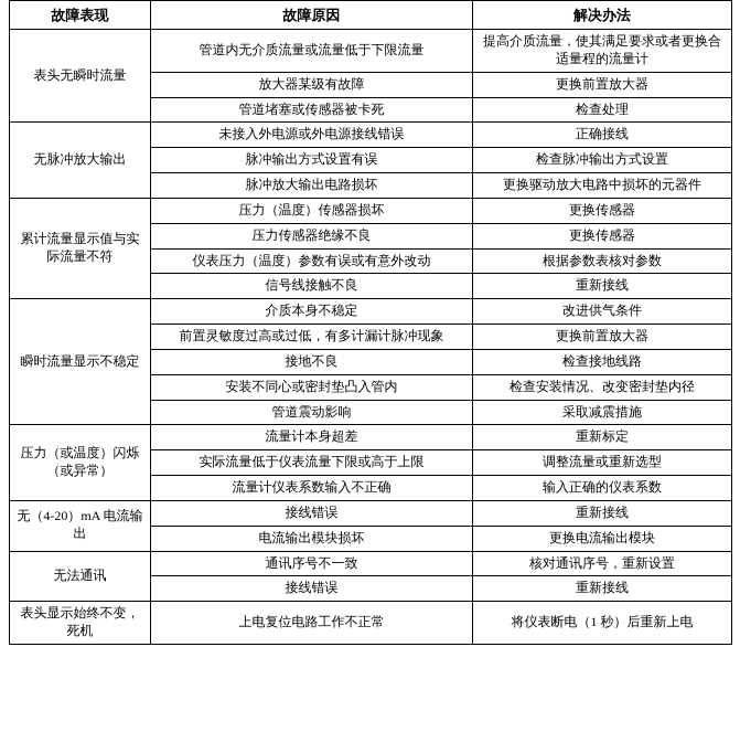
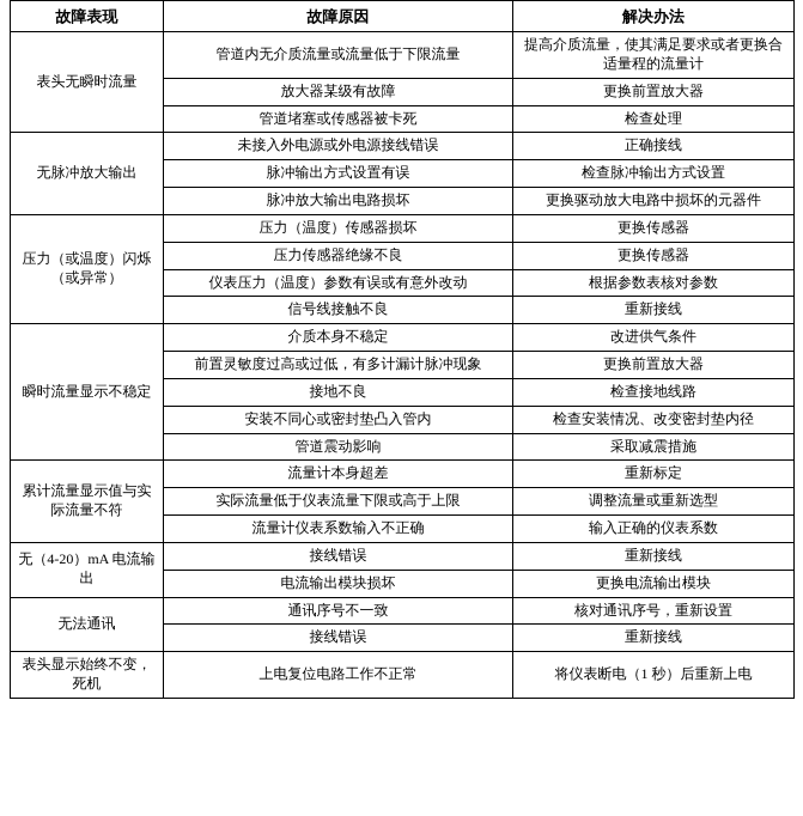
  故障表现	故障原因	解决办法
  表头无瞬时流量	管道内无介质流量或流量低于下限流量	提高介质流量，使其满足要求或者更换合适量程的流量计
  放大器某级有故障	更换前置放大器
  管道堵塞或传感器被卡死	检查处理
  无脉冲放大输出	未接入外电源或外电源接线错误	正确接线
  脉冲输出方式设置有误	检查脉冲输出方式设置
  脉冲放大输出电路损坏	更换驱动放大电路中损坏的元器件
- 累计流量显示值与实际流量不符	压力（温度）传感器损坏	更换传感器
+ 压力（或温度）闪烁（或异常）	压力（温度）传感器损坏	更换传感器
  压力传感器绝缘不良	更换传感器
  仪表压力（温度）参数有误或有意外改动	根据参数表核对参数
  信号线接触不良	重新接线
  瞬时流量显示不稳定	介质本身不稳定	改进供气条件
  前置灵敏度过高或过低，有多计漏计脉冲现象	更换前置放大器
  接地不良	检查接地线路
  安装不同心或密封垫凸入管内	检查安装情况、改变密封垫内径
  管道震动影响	采取减震措施
- 压力（或温度）闪烁（或异常）	流量计本身超差	重新标定
+ 累计流量显示值与实际流量不符	流量计本身超差	重新标定
  实际流量低于仪表流量下限或高于上限	调整流量或重新选型
  流量计仪表系数输入不正确	输入正确的仪表系数
  无（4-20）mA 电流输出	接线错误	重新接线
  电流输出模块损坏	更换电流输出模块
  无法通讯	通讯序号不一致	核对通讯序号，重新设置
  接线错误	重新接线
  表头显示始终不变，死机	上电复位电路工作不正常	将仪表断电（1 秒）后重新上电
